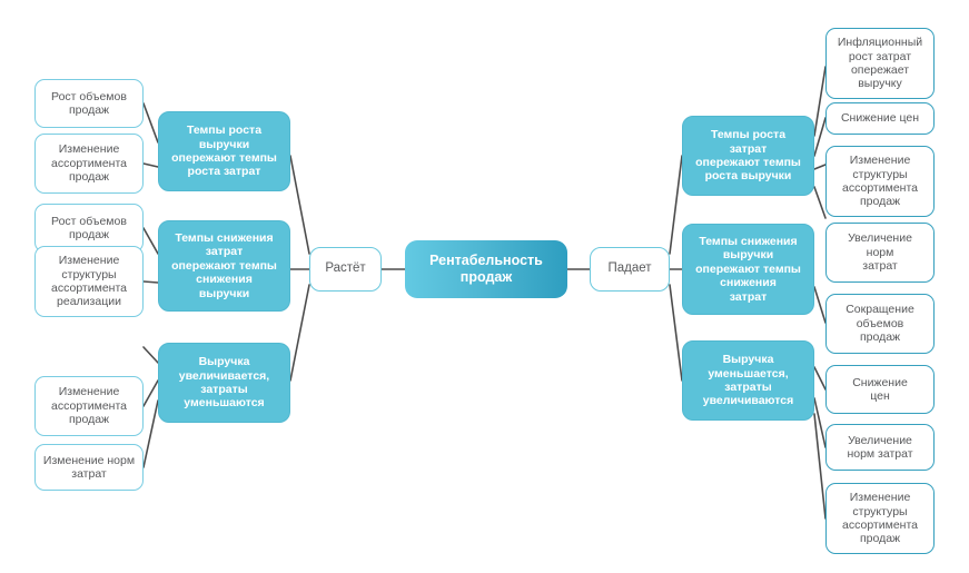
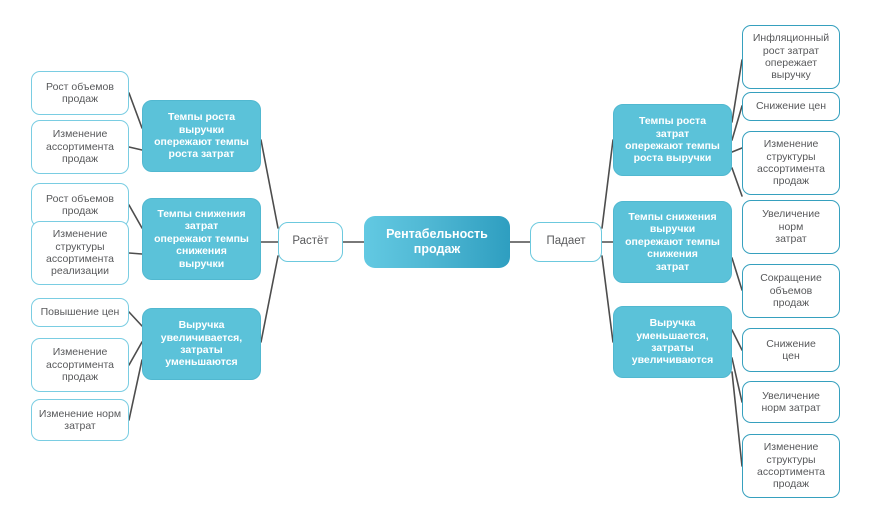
  Рентабельность
  продаж
  Растёт
  Падает
  Темпы роста
  выручки
  опережают темпы
  роста затрат
  Темпы снижения
  затрат
  опережают темпы
  снижения
  выручки
  Выручка
  увеличивается,
  затраты
  уменьшаются
  Рост объемов
  продаж
  Изменение
  ассортимента
  продаж
  Рост объемов
  продаж
  Изменение
  структуры
  ассортимента
  реализации
+ Повышение цен
  Изменение
  ассортимента
  продаж
  Изменение норм
  затрат
  Темпы роста
  затрат
  опережают темпы
  роста выручки
  Темпы снижения
  выручки
  опережают темпы
  снижения
  затрат
  Выручка
  уменьшается,
  затраты
  увеличиваются
  Инфляционный
  рост затрат
  опережает
  выручку
  Снижение цен
  Изменение
  структуры
  ассортимента
  продаж
  Увеличение
  норм
  затрат
  Сокращение
  объемов
  продаж
  Снижение
  цен
  Увеличение
  норм затрат
  Изменение
  структуры
  ассортимента
  продаж
